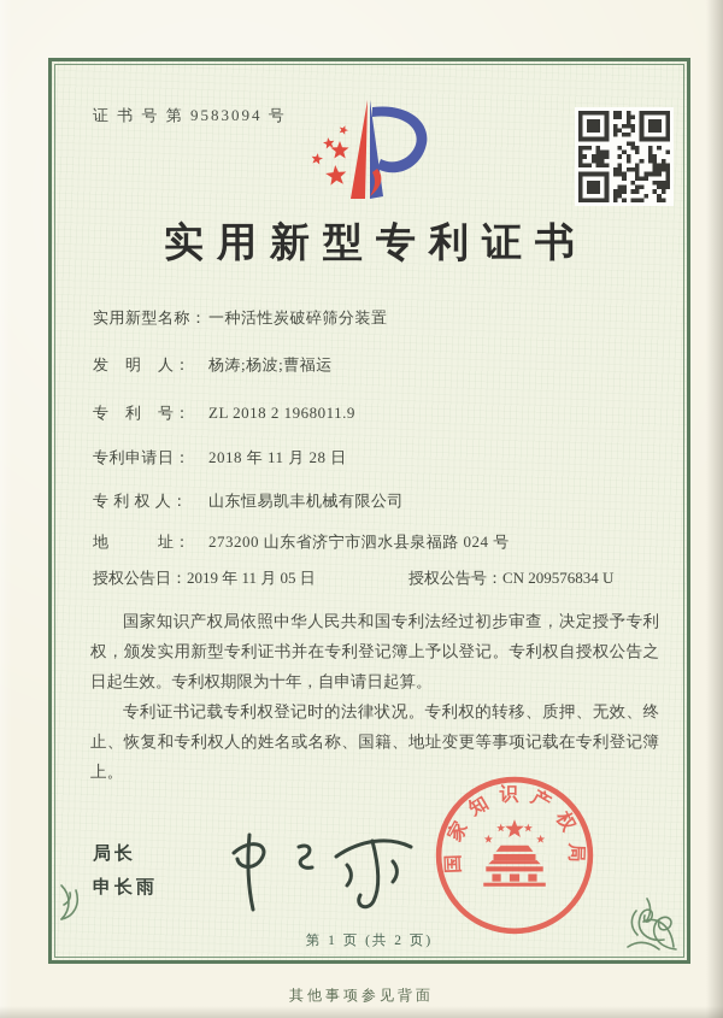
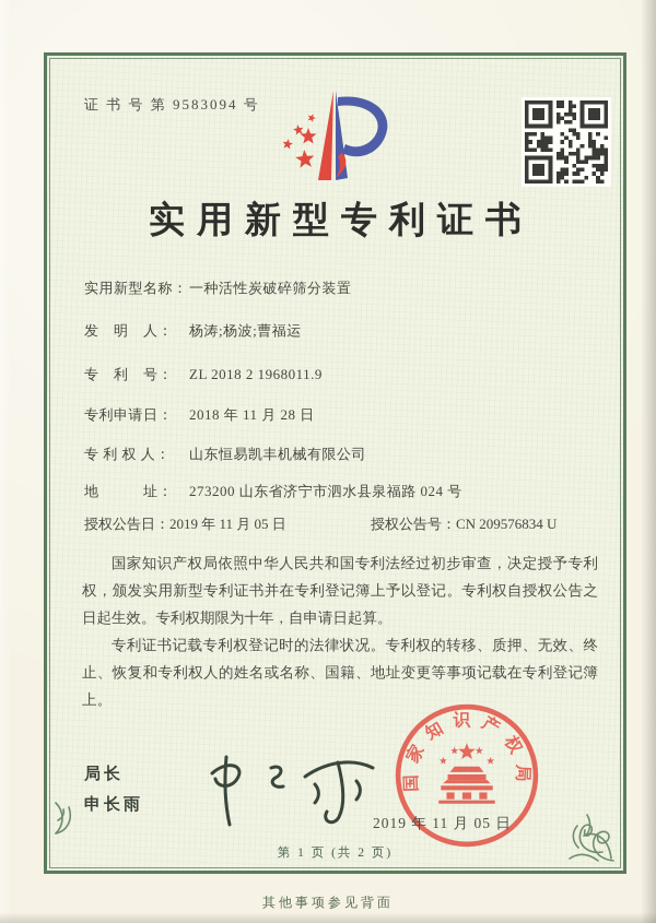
+ 2019 年 11 月 05 日
